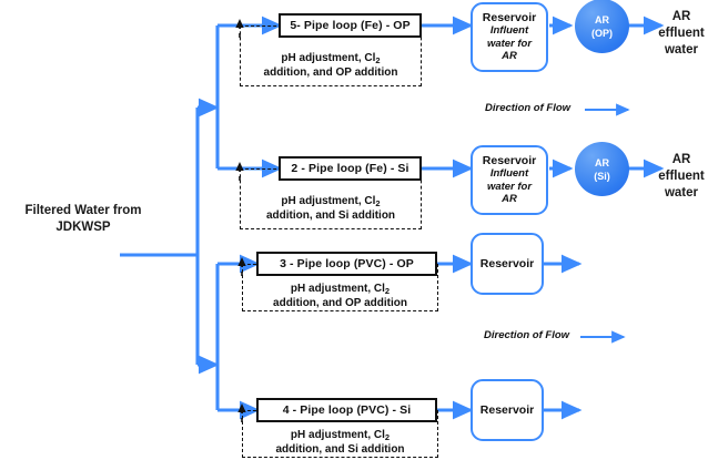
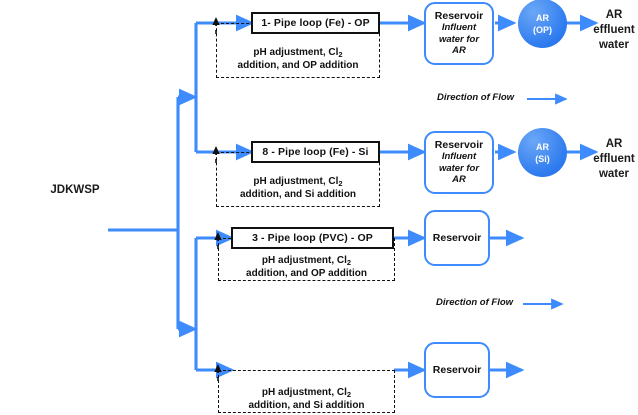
- Filtered Water from
  JDKWSP
- 5- Pipe loop (Fe) - OP
+ 1- Pipe loop (Fe) - OP
  pH adjustment, Cl2
  addition, and OP addition
  Reservoir
  Influent
  water for
  AR
  AR
  (OP)
  AR
  effluent
  water
  Direction of Flow
- 2 - Pipe loop (Fe) - Si
+ 8 - Pipe loop (Fe) - Si
  pH adjustment, Cl2
  addition, and Si addition
  Reservoir
  Influent
  water for
  AR
  AR
  (Si)
  AR
  effluent
  water
  3 - Pipe loop (PVC) - OP
  pH adjustment, Cl2
  addition, and OP addition
  Reservoir
  Direction of Flow
- 4 - Pipe loop (PVC) - Si
  pH adjustment, Cl2
  addition, and Si addition
  Reservoir
